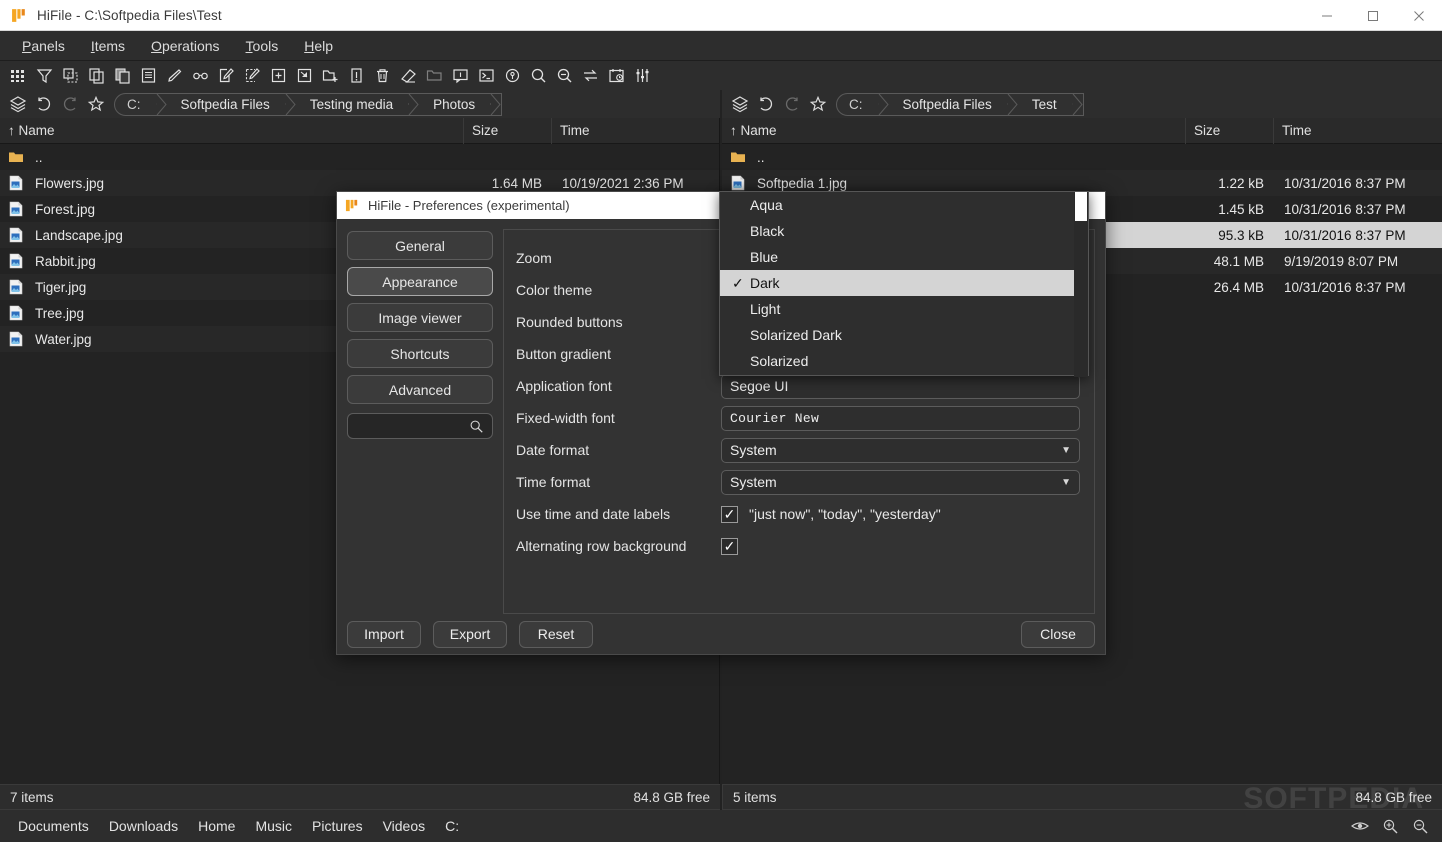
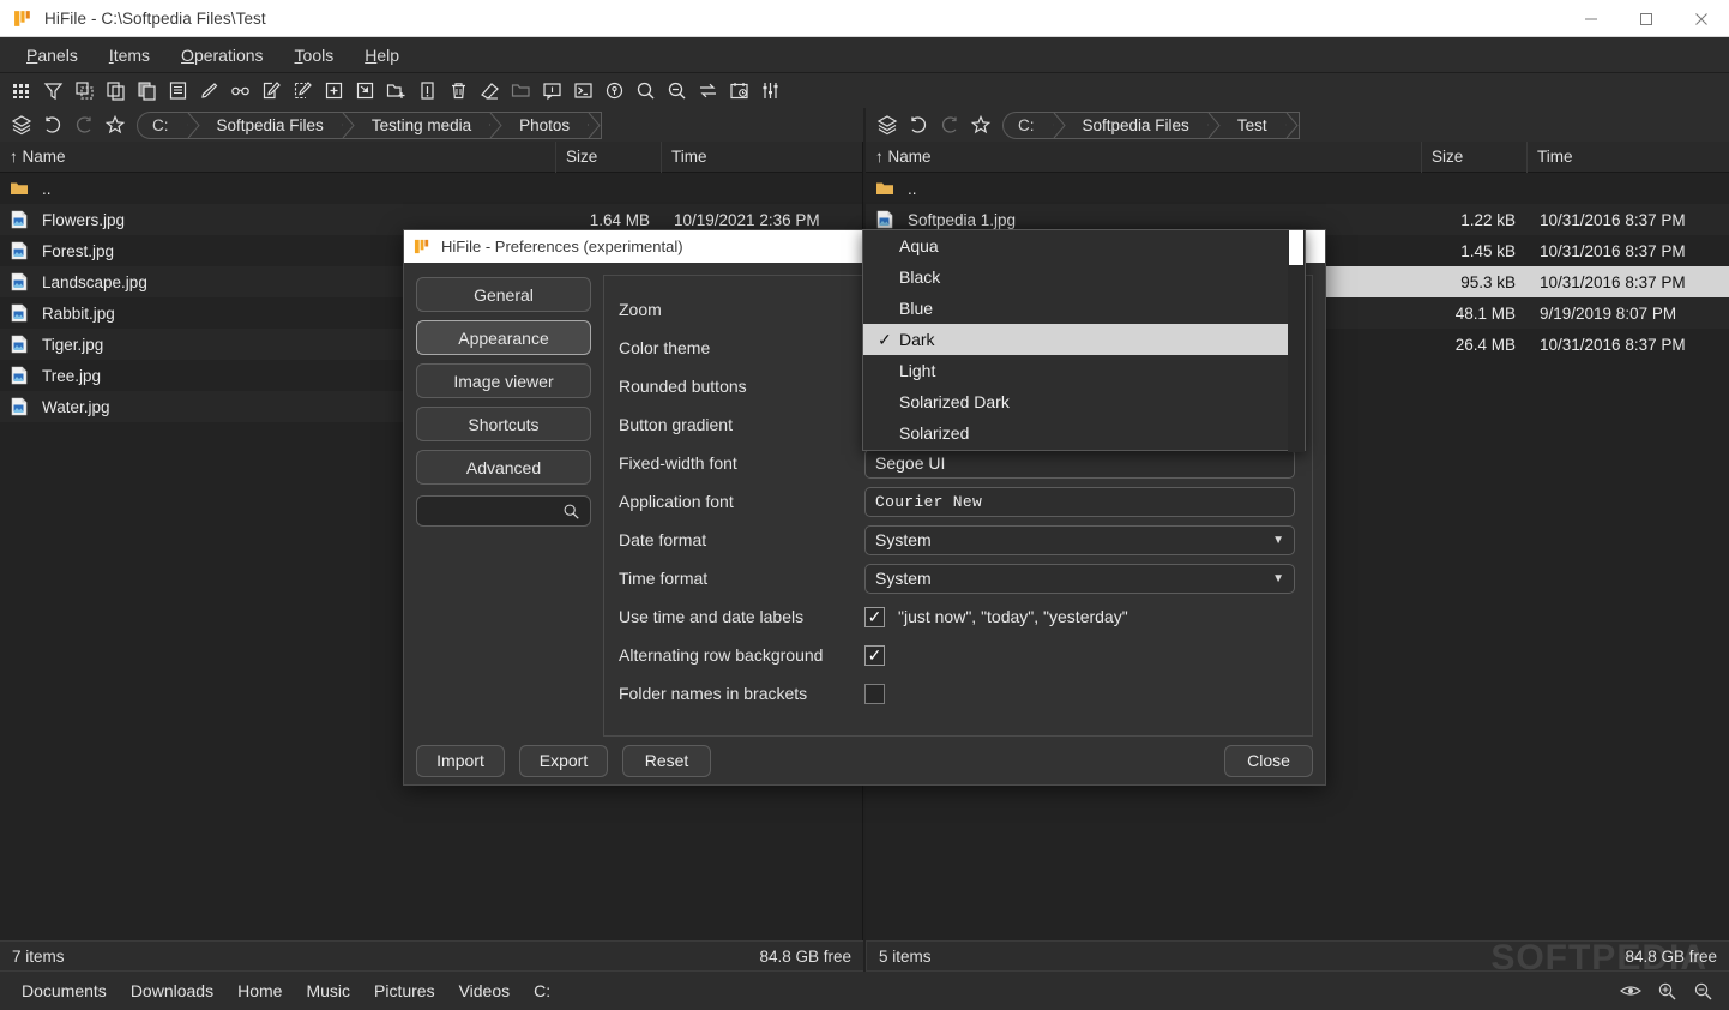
  HiFile - C:\Softpedia Files\Test
  Panels
  Items
  Operations
  Tools
  Help
  C:
  Softpedia Files
  Testing media
  Photos
  C:
  Softpedia Files
  Test
  ↑ Name
  Size
  Time
  ..
  Flowers.jpg
  1.64 MB
  10/19/2021 2:36 PM
  Forest.jpg
  Landscape.jpg
  Rabbit.jpg
  Tiger.jpg
  Tree.jpg
  Water.jpg
  ↑ Name
  Size
  Time
  ..
  Softpedia 1.jpg
  1.22 kB
  10/31/2016 8:37 PM
  1.45 kB
  10/31/2016 8:37 PM
  95.3 kB
  10/31/2016 8:37 PM
  48.1 MB
  9/19/2019 8:07 PM
  26.4 MB
  10/31/2016 8:37 PM
  7 items
  84.8 GB free
  5 items
  84.8 GB free
  SOFTPEDIA
  Documents
  Downloads
  Home
  Music
  Pictures
  Videos
  C:
  HiFile - Preferences (experimental)
  General
  Appearance
  Image viewer
  Shortcuts
  Advanced
  Zoom
  Color theme
  Rounded buttons
  Button gradient
- Application font
+ Fixed-width font
  Segoe UI
- Fixed-width font
+ Application font
  Courier New
  Date format
  System
  ▼
  Time format
  System
  ▼
  Use time and date labels
  ✓
  "just now", "today", "yesterday"
  Alternating row background
  ✓
+ Folder names in brackets
  Import
  Export
  Reset
  Close
  Aqua
  Black
  Blue
  ✓
  Dark
  Light
  Solarized Dark
  Solarized
